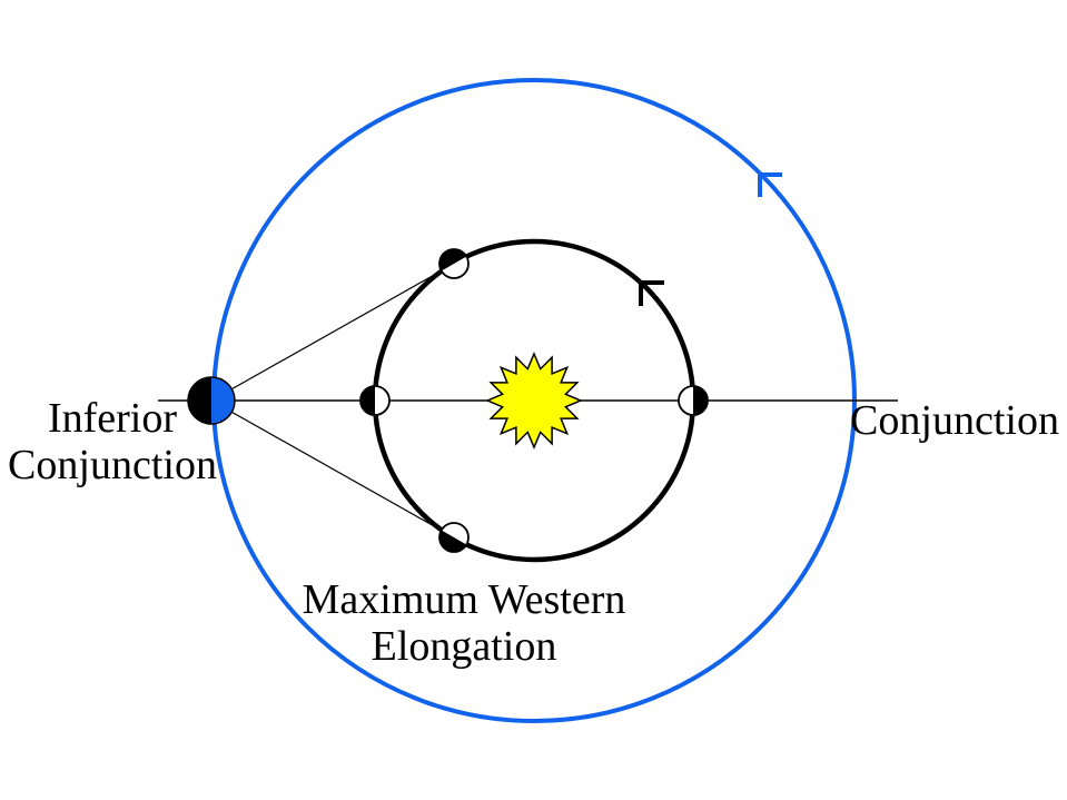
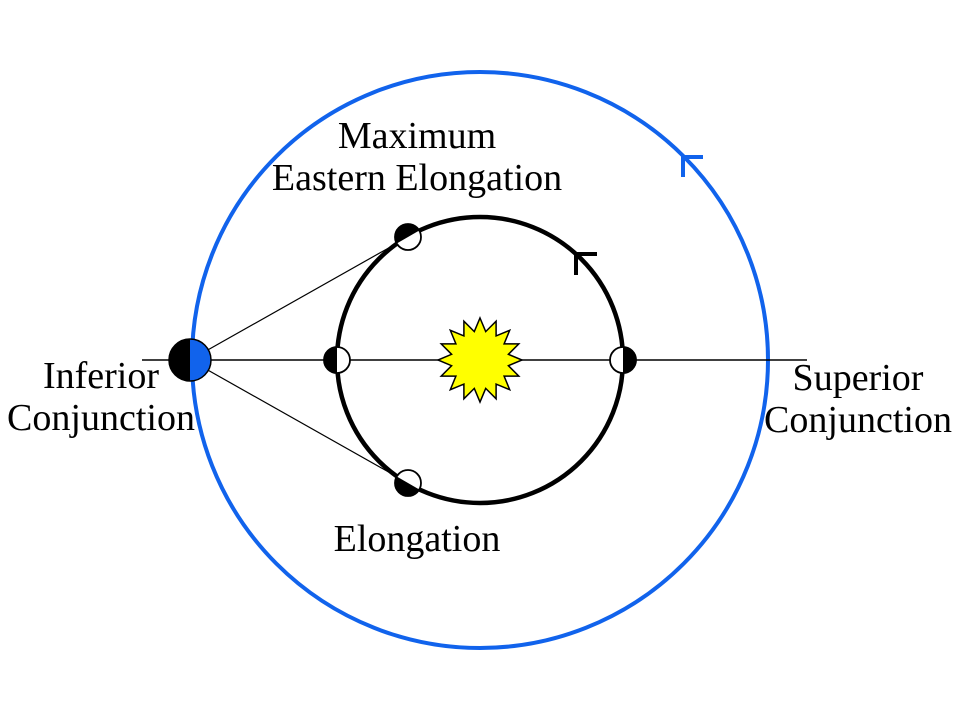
+ Maximum
+ Eastern Elongation
  Inferior
  Conjunction
+ Superior
  Conjunction
- Maximum Western
  Elongation
